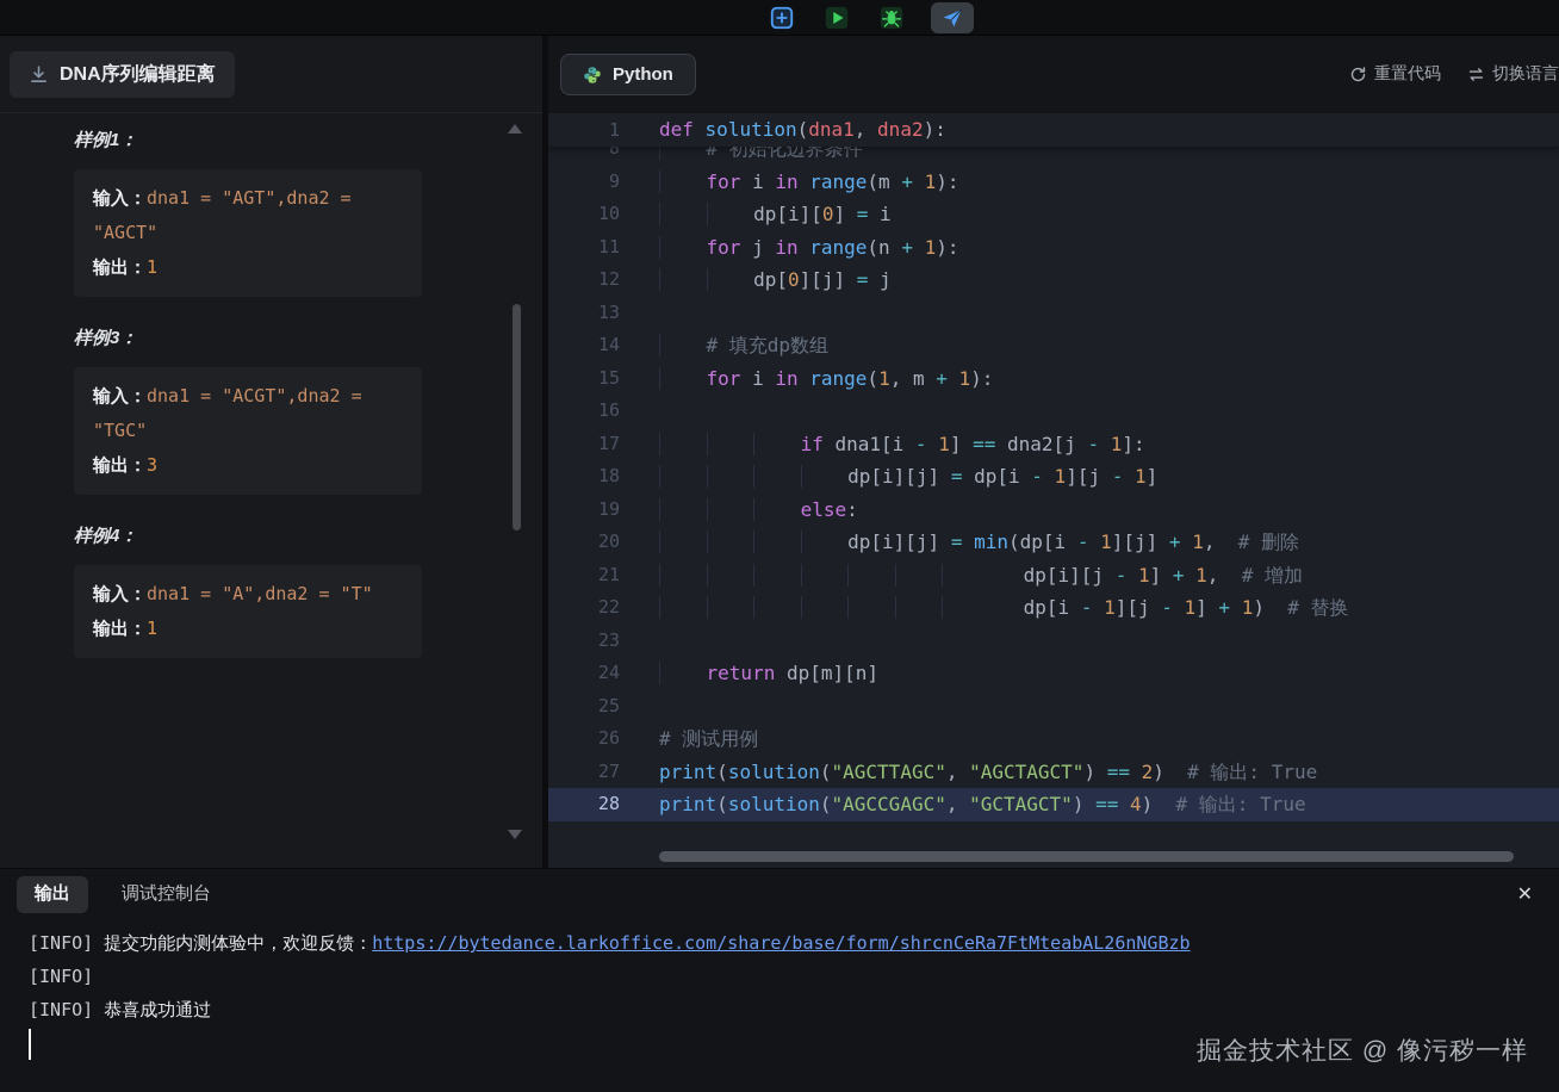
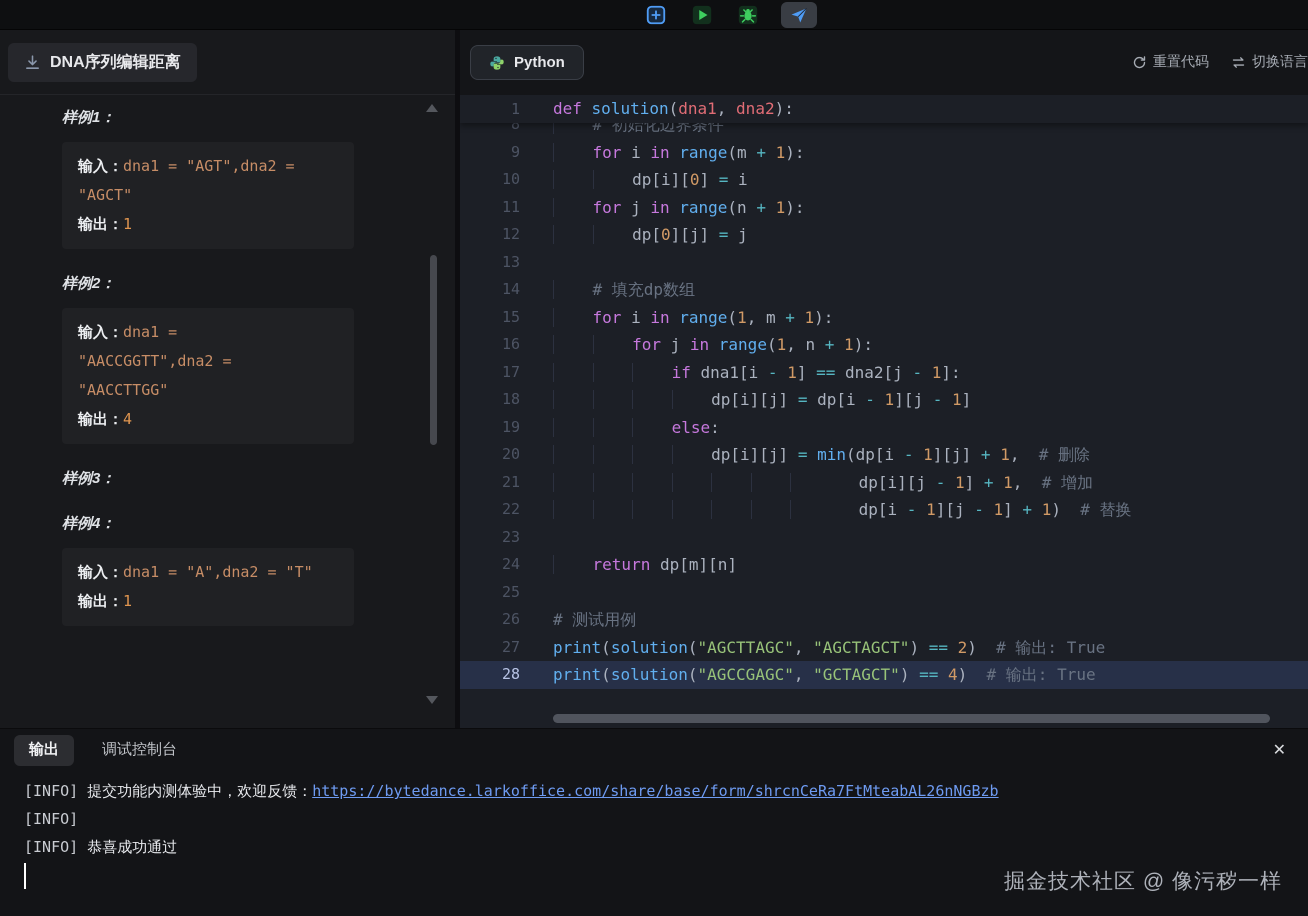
  DNA序列编辑距离
  样例1：
  输入：dna1 = "AGT",dna2 = "AGCT"
  输出：1
+ 样例2：
+ 输入：dna1 = "AACCGGTT",dna2 = "AACCTTGG"
+ 输出：4
  样例3：
- 输入：dna1 = "ACGT",dna2 = "TGC"
- 输出：3
  样例4：
  输入：dna1 = "A",dna2 = "T"
  输出：1
  Python
  重置代码
  切换语言
  8
  # 初始化边界条件
  9
  for i in range(m + 1):
  10
  dp[i][0] = i
  11
  for j in range(n + 1):
  12
  dp[0][j] = j
  13
  14
  # 填充dp数组
  15
  for i in range(1, m + 1):
  16
+ for j in range(1, n + 1):
  17
  if dna1[i - 1] == dna2[j - 1]:
  18
  dp[i][j] = dp[i - 1][j - 1]
  19
  else:
  20
  dp[i][j] = min(dp[i - 1][j] + 1, # 删除
  21
  dp[i][j - 1] + 1, # 增加
  22
  dp[i - 1][j - 1] + 1) # 替换
  23
  24
  return dp[m][n]
  25
  26
  # 测试用例
  27
  print(solution("AGCTTAGC", "AGCTAGCT") == 2) # 输出: True
  28
  print(solution("AGCCGAGC", "GCTAGCT") == 4) # 输出: True
  1
  def solution(dna1, dna2):
  输出
  调试控制台
  ✕
  [INFO] 提交功能内测体验中，欢迎反馈：https://bytedance.larkoffice.com/share/base/form/shrcnCeRa7FtMteabAL26nNGBzb
  [INFO]
  [INFO] 恭喜成功通过
  掘金技术社区 @ 像污秽一样
